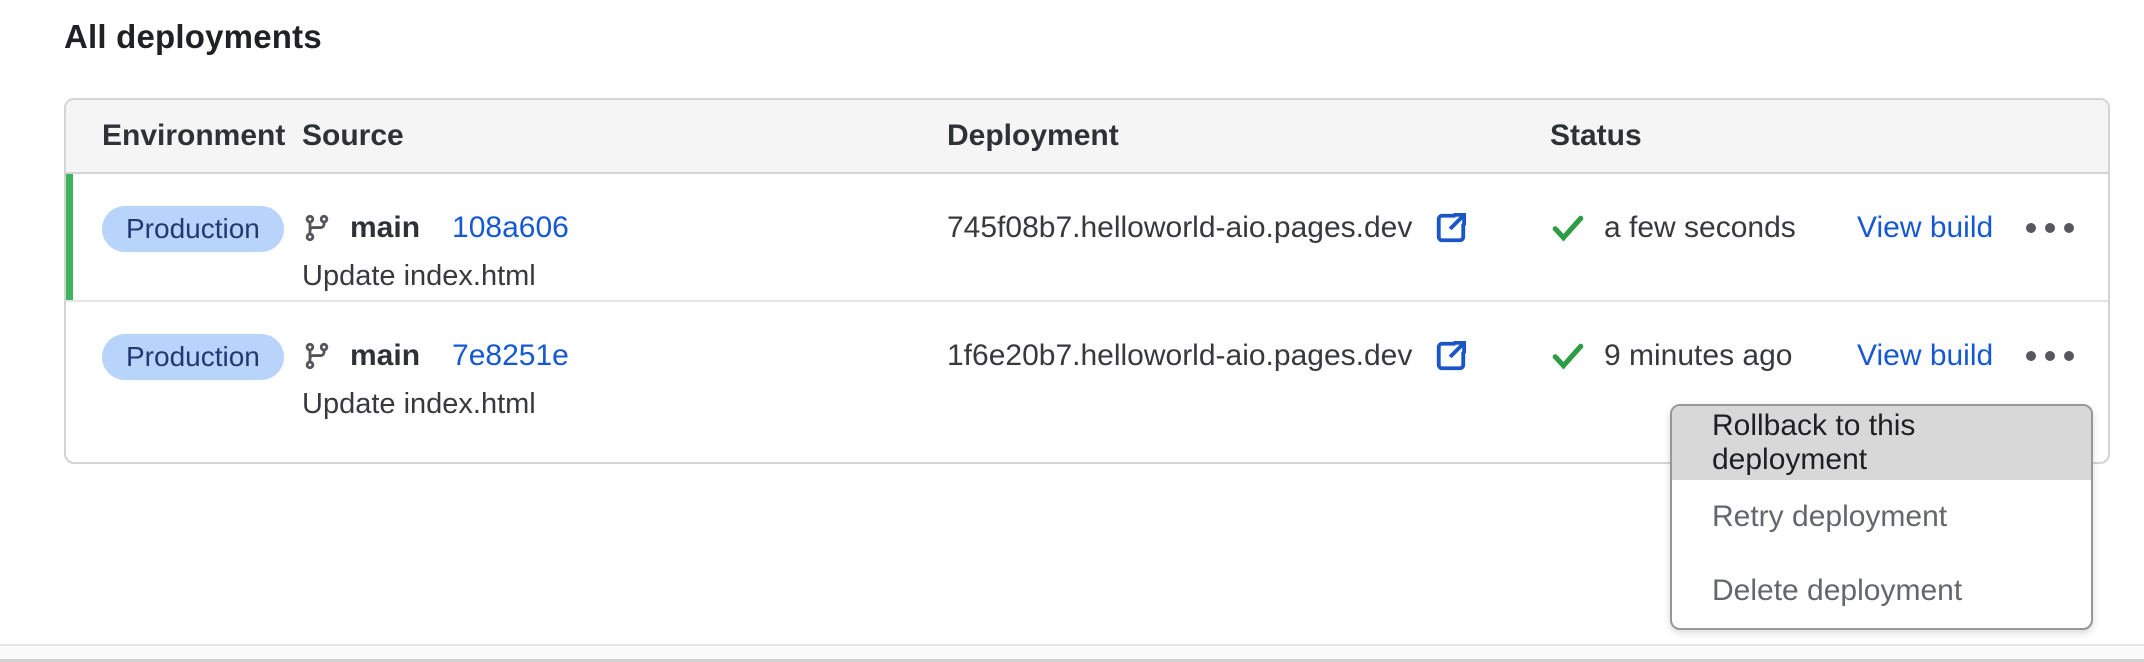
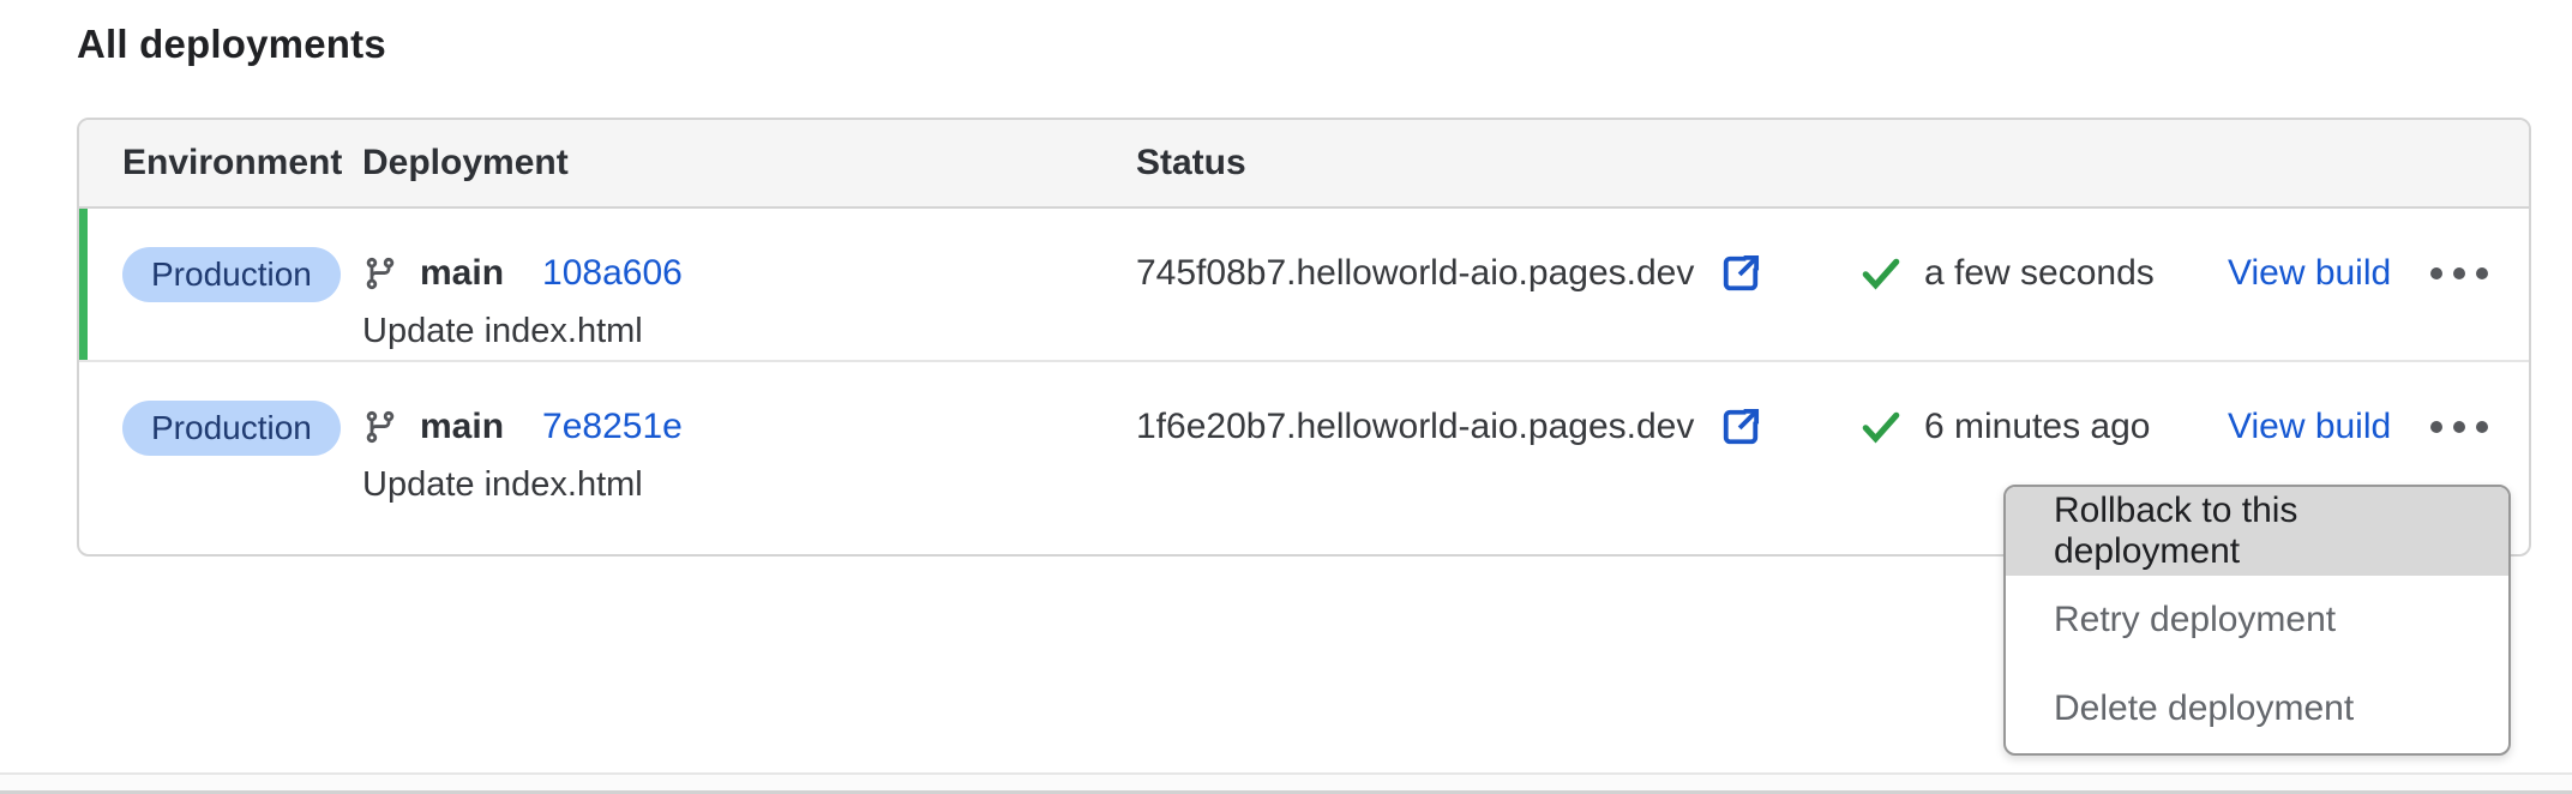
  All deployments
  Environment
- Source
  Deployment
  Status
  Production
  main
  108a606
  Update index.html
  745f08b7.helloworld-aio.pages.dev
  a few seconds
  View build
  Production
  main
  7e8251e
  Update index.html
  1f6e20b7.helloworld-aio.pages.dev
- 9 minutes ago
+ 6 minutes ago
  View build
  Rollback to this deployment
  Retry deployment
  Delete deployment
